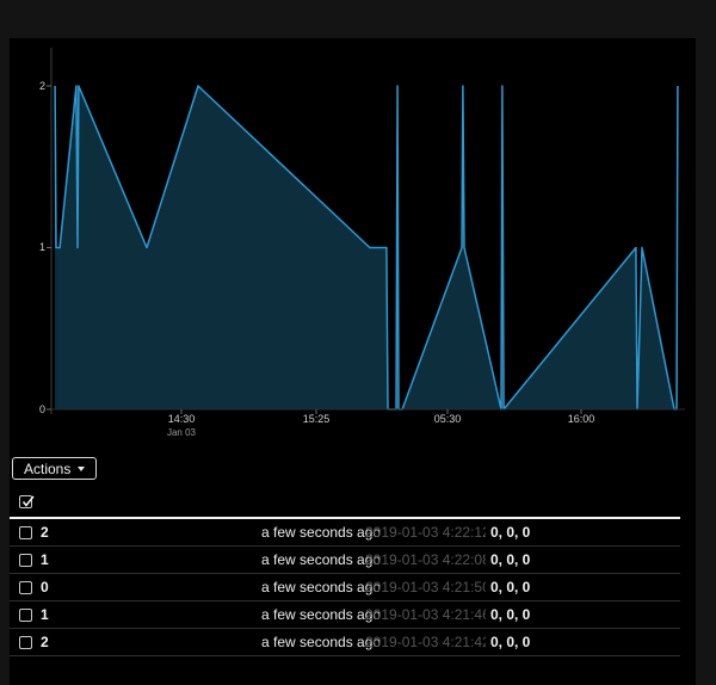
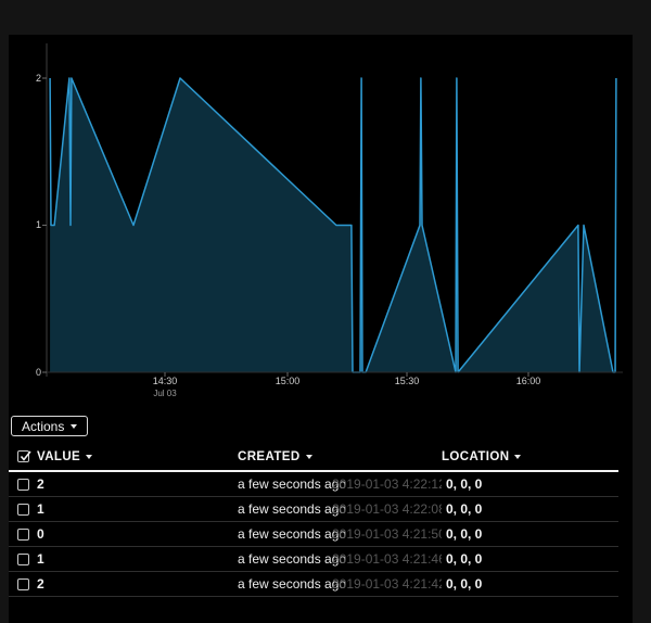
  2
  1
  0
  14:30
- 15:25
+ 15:00
- 05:30
+ 15:30
  16:00
- Jan 03
+ Jul 03
  Actions
+ VALUE
+ CREATED
+ LOCATION
  2
  a few seconds
  2019-01-03 4:22:1
  0, 0, 0
  1
  a few seconds
  2019-01-03 4:22:0
  0, 0, 0
  0
  a few seconds
  2019-01-03 4:21:5
  0, 0, 0
  1
  a few seconds
  2019-01-03 4:21:4
  0, 0, 0
  2
  a few seconds
  2019-01-03 4:21:4
  0, 0, 0
